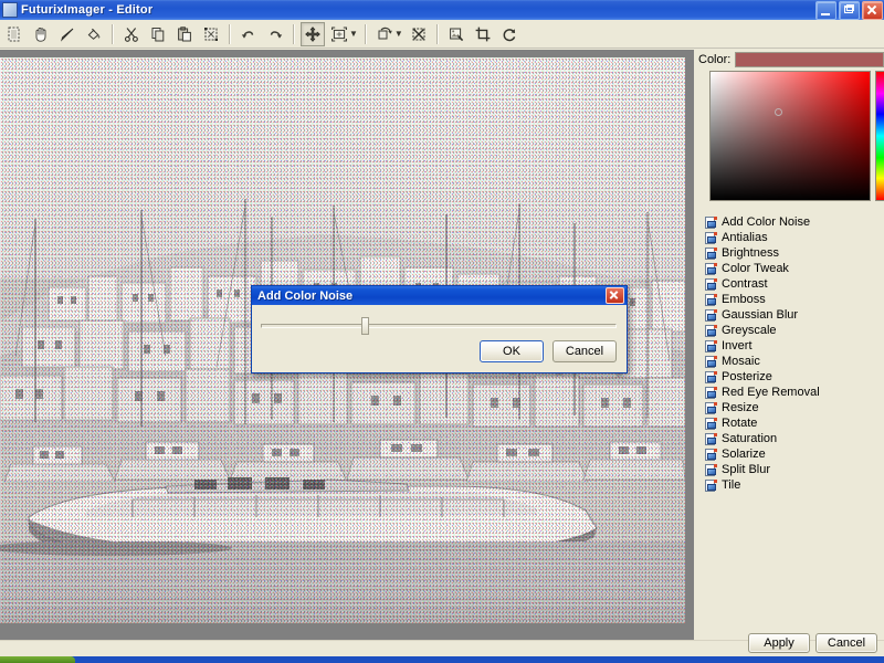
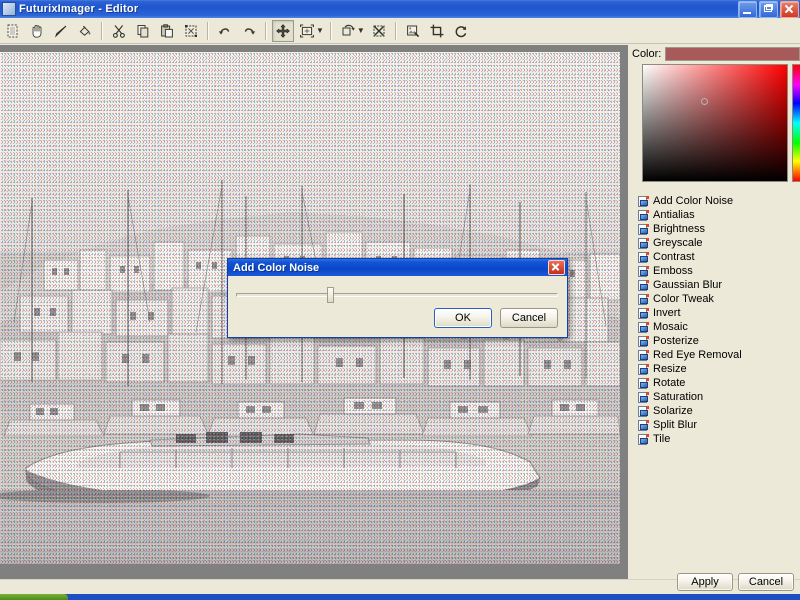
  FuturixImager - Editor
  ▼
  ▼
  Color:
  Add Color Noise
  Antialias
  Brightness
- Color Tweak
+ Greyscale
  Contrast
  Emboss
  Gaussian Blur
- Greyscale
+ Color Tweak
  Invert
  Mosaic
  Posterize
  Red Eye Removal
  Resize
  Rotate
  Saturation
  Solarize
  Split Blur
  Tile
  Apply
  Cancel
  Add Color Noise
  OK
  Cancel
